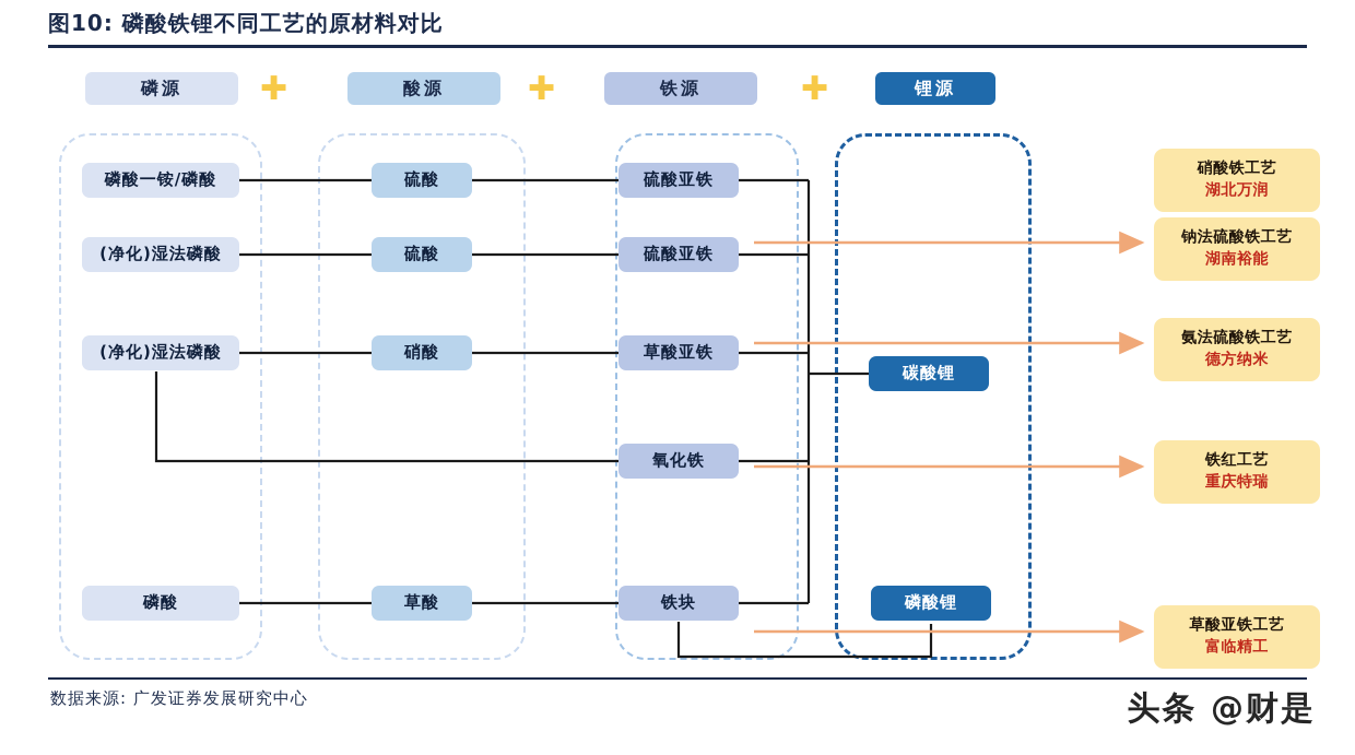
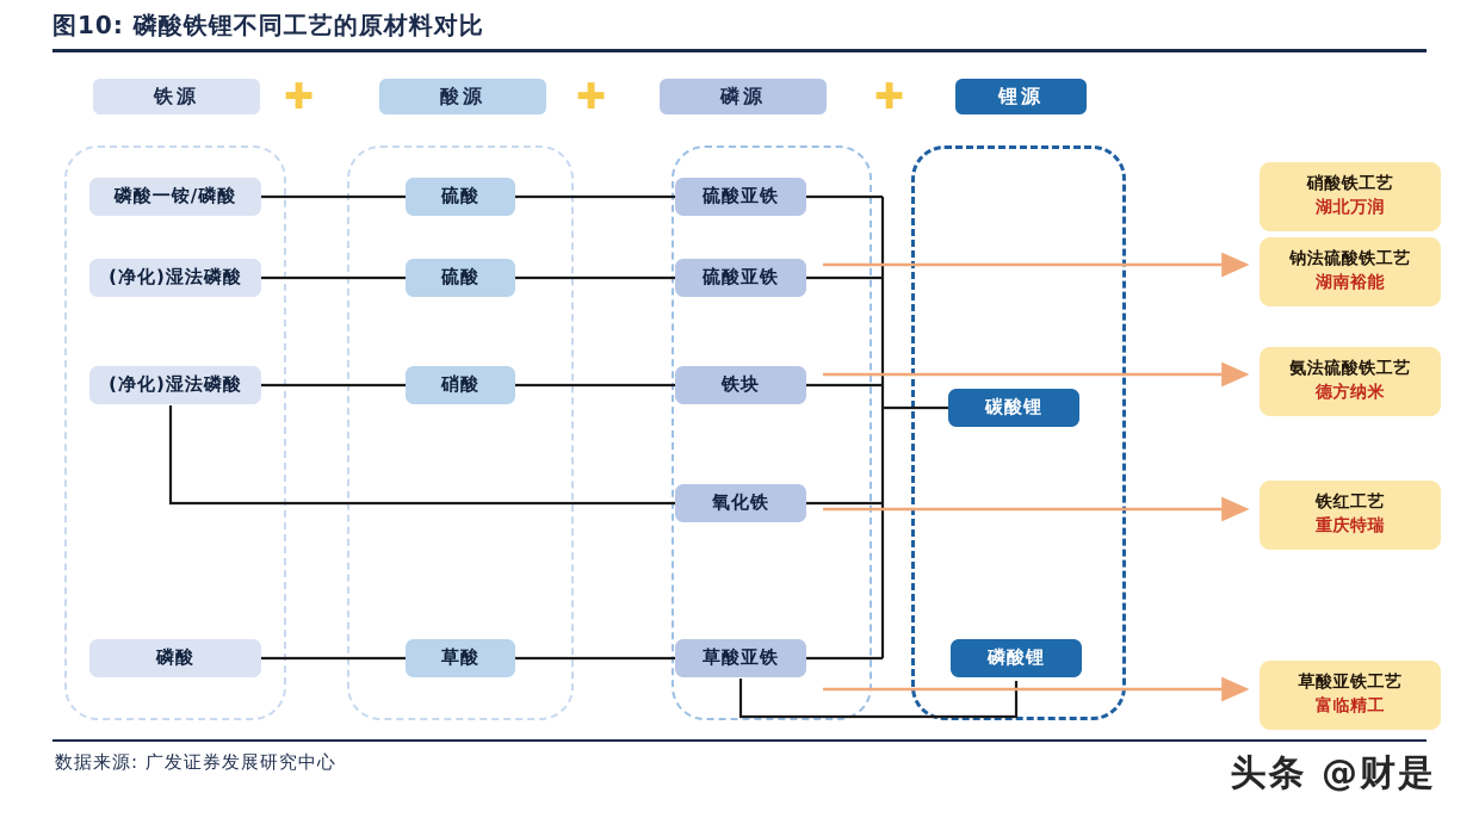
  图10: 磷酸铁锂不同工艺的原材料对比
- 磷源
+ 铁源
  ✚
  酸源
  ✚
- 铁源
+ 磷源
  ✚
  锂源
  磷酸一铵/磷酸
  (净化)湿法磷酸
  (净化)湿法磷酸
  磷酸
  硫酸
  硫酸
  硝酸
  草酸
  硫酸亚铁
  硫酸亚铁
- 草酸亚铁
+ 铁块
  氧化铁
- 铁块
+ 草酸亚铁
  碳酸锂
  磷酸锂
  硝酸铁工艺
  湖北万润
  钠法硫酸铁工艺
  湖南裕能
  氨法硫酸铁工艺
  德方纳米
  铁红工艺
  重庆特瑞
  草酸亚铁工艺
  富临精工
  数据来源: 广发证券发展研究中心
  头条 @财是
